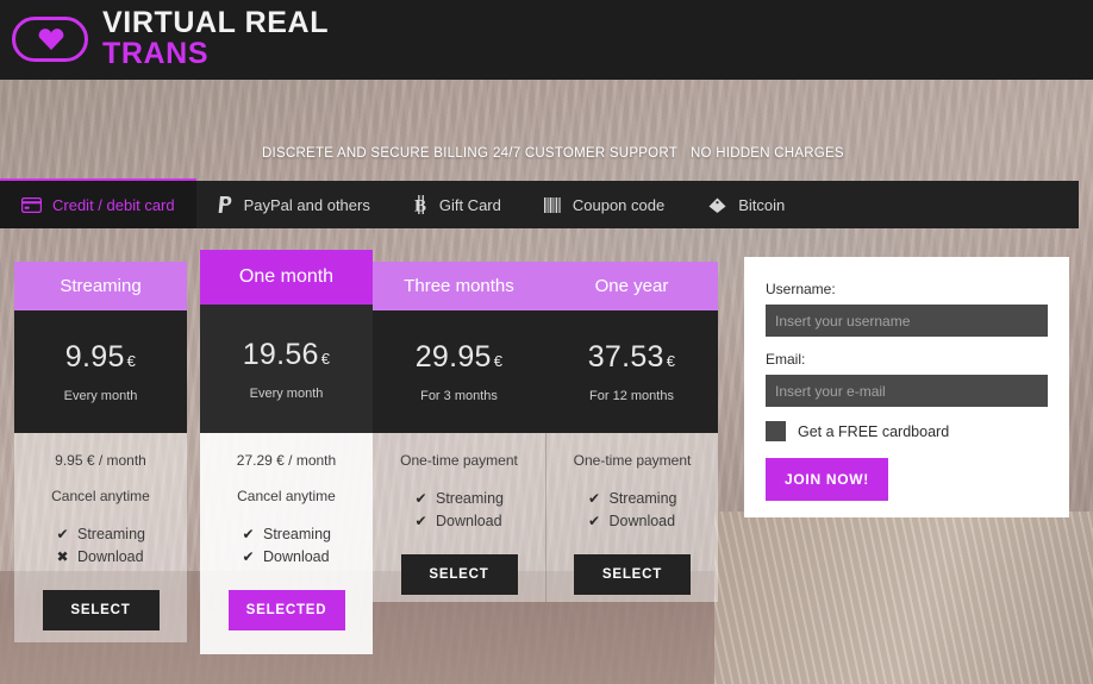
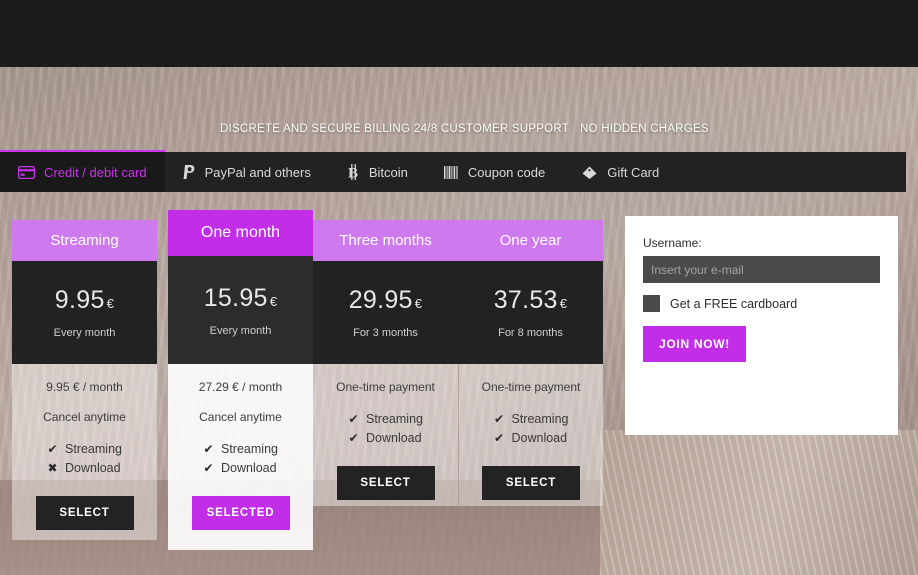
- VIRTUAL REAL
- TRANS
  DISCRETE AND SECURE BILLING
- 24/7 CUSTOMER SUPPORT
+ 24/8 CUSTOMER SUPPORT
  NO HIDDEN CHARGES
  Credit / debit card
  PayPal and others
  B
- Gift Card
+ Bitcoin
  Coupon code
- Bitcoin
+ Gift Card
  Streaming
  9.95 €
  Every month
  9.95 € / month
  Cancel anytime
  ✔
  Streaming
  ✖
  Download
  SELECT
  One month
- 19.56 €
+ 15.95 €
  Every month
  27.29 € / month
  Cancel anytime
  ✔
  Streaming
  ✔
  Download
  SELECTED
  Three months
  29.95 €
  For 3 months
  One-time payment
  ✔
  Streaming
  ✔
  Download
  SELECT
  One year
  37.53 €
- For 12 months
+ For 8 months
  One-time payment
  ✔
  Streaming
  ✔
  Download
  SELECT
  Username:
- Insert your username
- Email:
  Insert your e-mail
  Get a FREE cardboard
  JOIN NOW!
